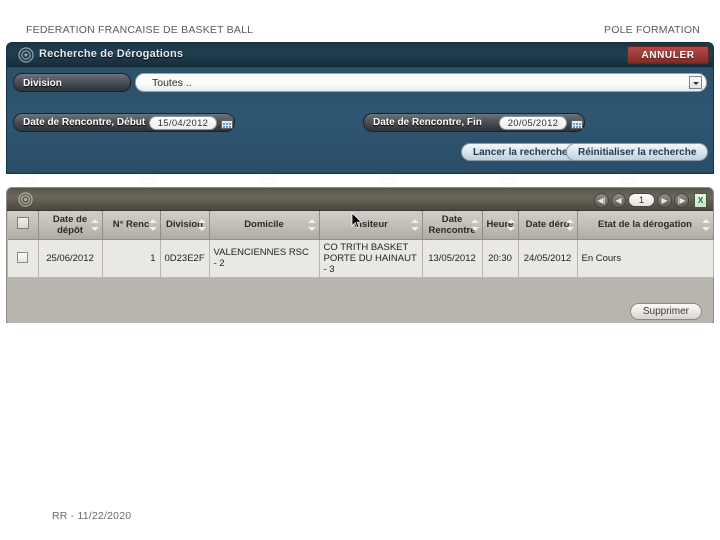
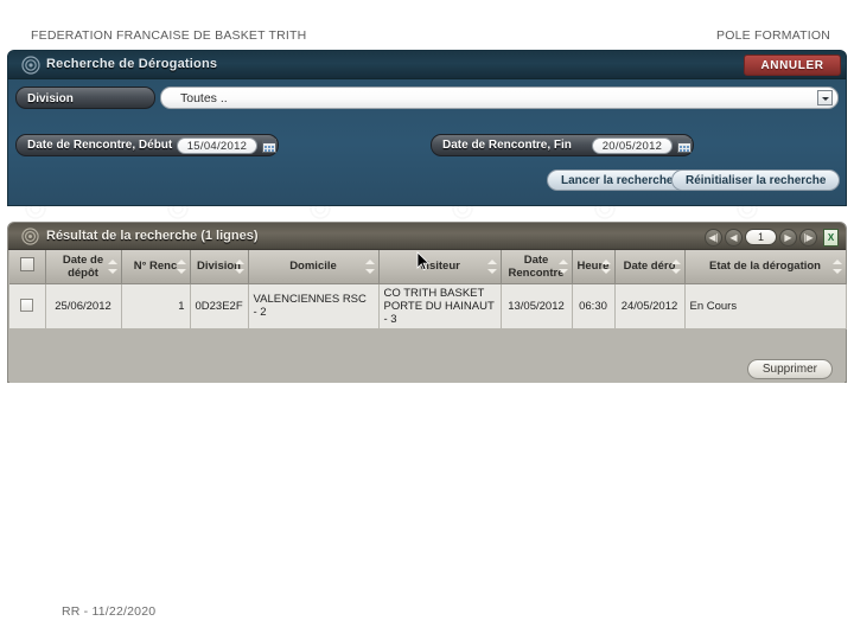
- FEDERATION FRANCAISE DE BASKET BALL
+ FEDERATION FRANCAISE DE BASKET TRITH
  POLE FORMATION
  Recherche de Dérogations
  ANNULER
  Division
  Toutes ..
  Date de Rencontre, Début
  15/04/2012
  Date de Rencontre, Fin
  20/05/2012
  Lancer la recherche
  Réinitialiser la recherche
+ Résultat de la recherche (1 lignes)
  ◀|
  ◀
  1
  ▶
  |▶
  	Date de dépôt	N° Renc	Division	Domicile	isiteur	Date Rencontre	Heure	Date déro	Etat de la dérogation
- 	25/06/2012	1	0D23E2F	VALENCIENNES RSC - 2	CO TRITH BASKET PORTE DU HAINAUT - 3	13/05/2012	20:30	24/05/2012	En Cours
+ 	25/06/2012	1	0D23E2F	VALENCIENNES RSC - 2	CO TRITH BASKET PORTE DU HAINAUT - 3	13/05/2012	06:30	24/05/2012	En Cours
  Supprimer
  RR - 11/22/2020
